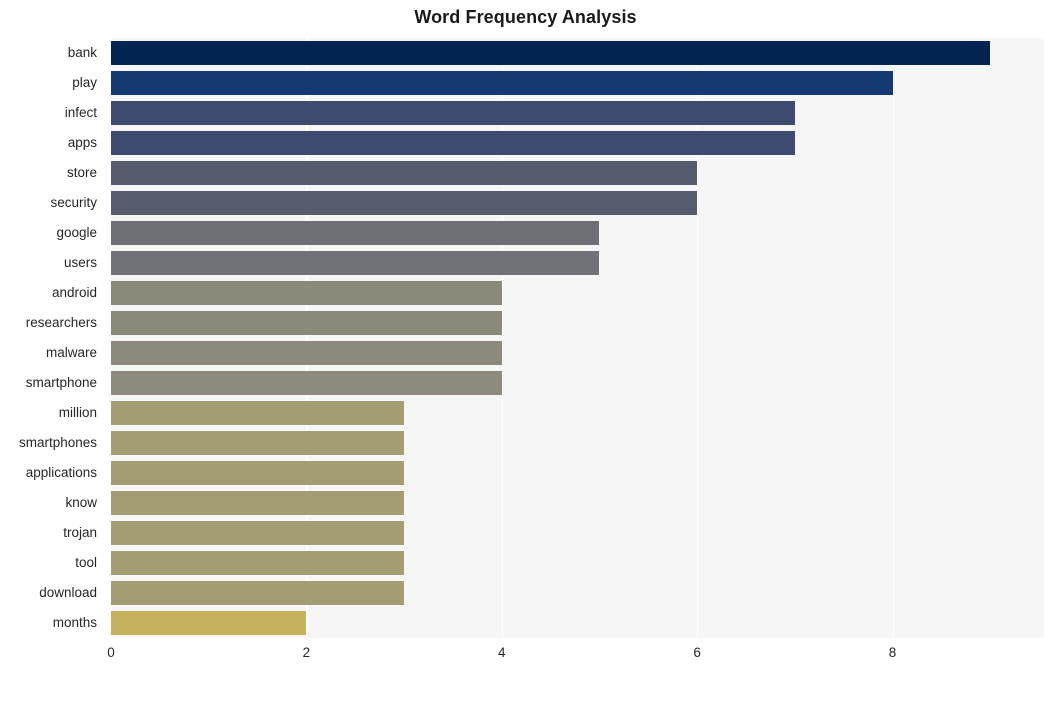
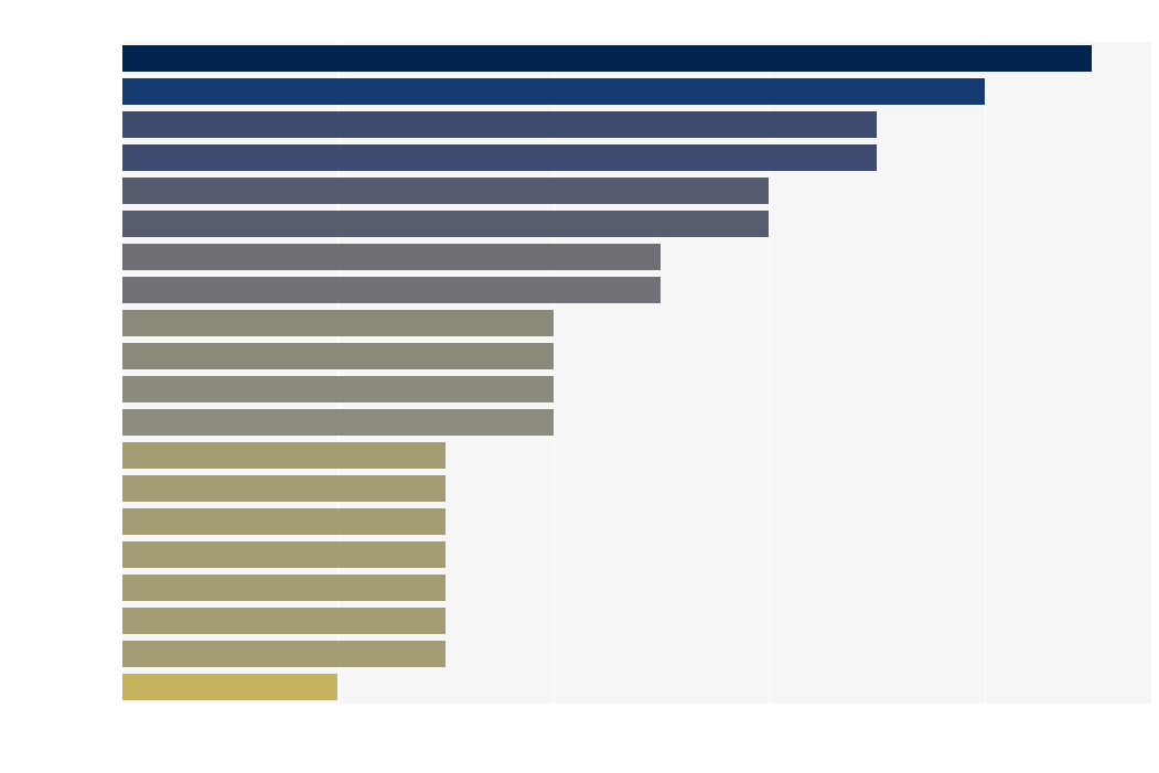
- Word Frequency Analysis
- bank
- play
- infect
- apps
- store
- security
- google
- users
- android
- researchers
- malware
- smartphone
- million
- smartphones
- applications
- know
- trojan
- tool
- download
- months
- 0
- 2
- 4
- 6
- 8
